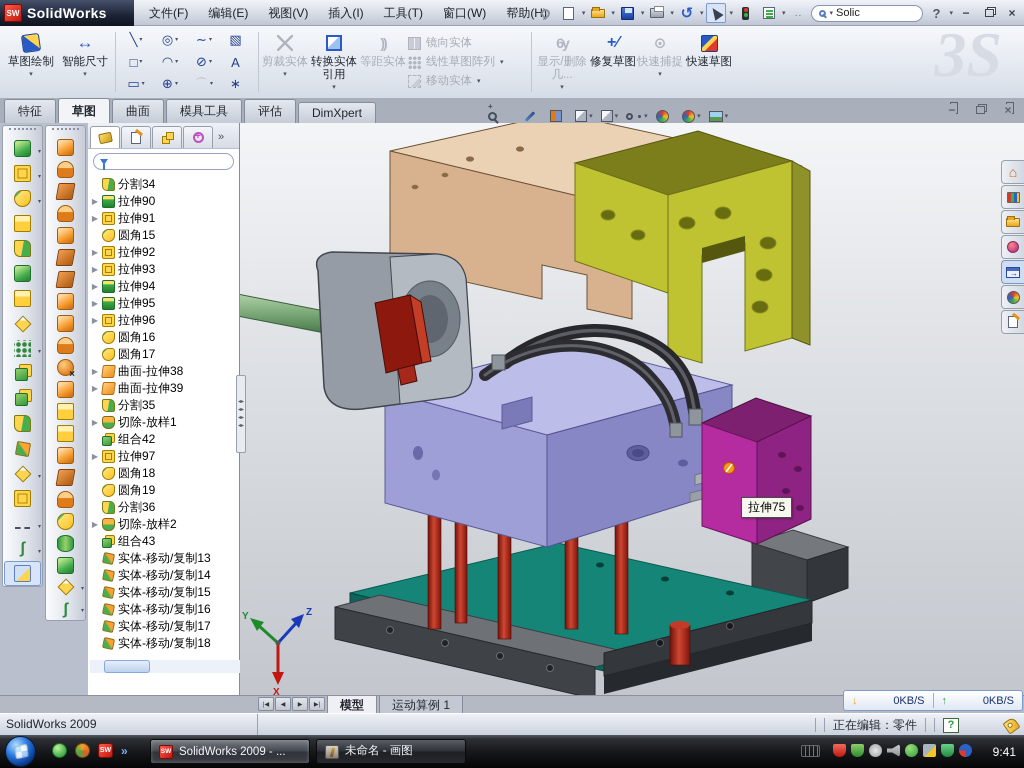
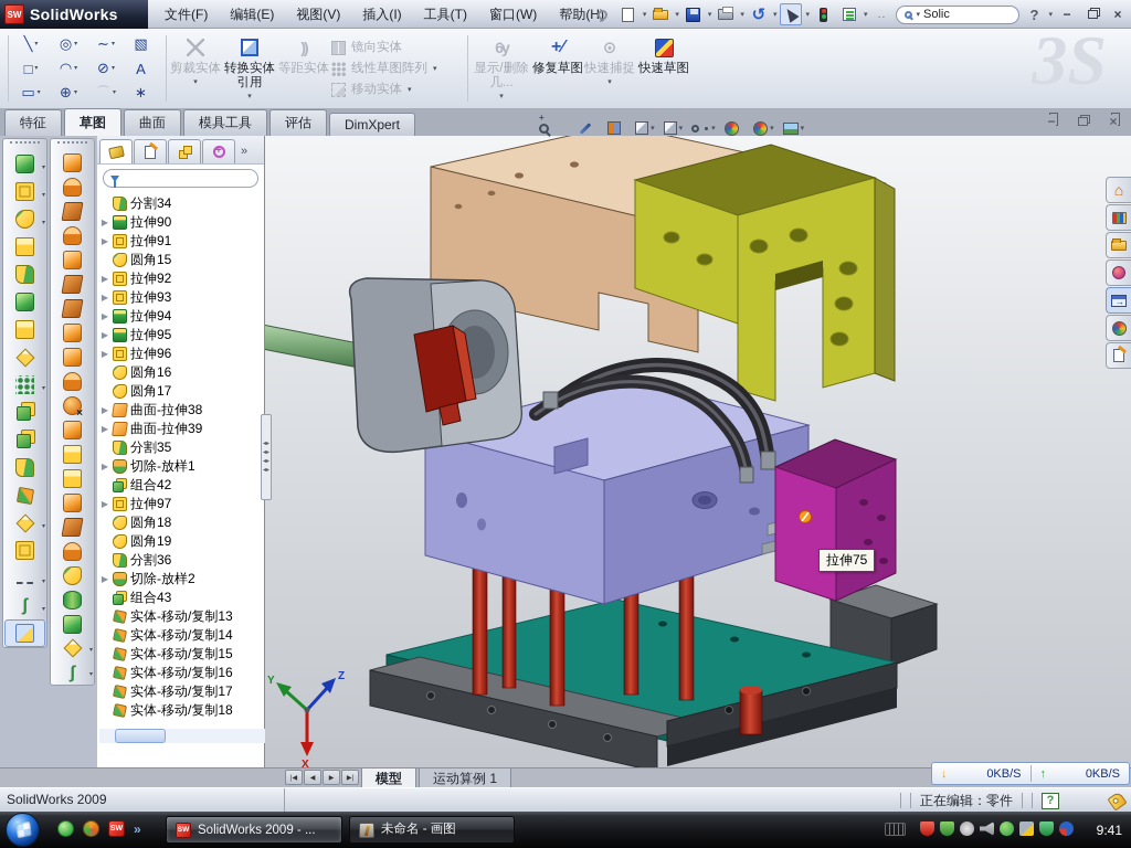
  SW
  SolidWorks
  文件(F)
  编辑(E)
  视图(V)
  插入(I)
  工具(T)
  窗口(W)
  帮助(H)
  ↺
  ..
  Solic
  ?
  −
  ×
- 草图绘制
- ↔
- 智能尺寸
  ╲
  ◎
  ∼
  ▧
  □
  ◠
  ⊘
  A
  ▭
  ⊕
  ⌒
  ∗
  剪裁实体
  转换实体引用
  ))
  等距实体
  镜向实体
  线性草图阵列
  移动实体
  6y
  显示/删除几...
  +∕
  修复草图
  ⊙
  快速捕捉
  快速草图
  3S
  特征
  草图
  曲面
  模具工具
  评估
  DimXpert
  −
  ×
  »
  分割34
  ▶
  拉伸90
  ▶
  拉伸91
  圆角15
  ▶
  拉伸92
  ▶
  拉伸93
  ▶
  拉伸94
  ▶
  拉伸95
  ▶
  拉伸96
  圆角16
  圆角17
  ▶
  曲面-拉伸38
  ▶
  曲面-拉伸39
  分割35
  ▶
  切除-放样1
  组合42
  ▶
  拉伸97
  圆角18
  圆角19
  分割36
  ▶
  切除-放样2
  组合43
  实体-移动/复制13
  实体-移动/复制14
  实体-移动/复制15
  实体-移动/复制16
  实体-移动/复制17
  实体-移动/复制18
  Y
  Z
  X
  ⌂
  拉伸75
  ↓
  0KB/S
  ↑
  0KB/S
  模型
  运动算例 1
  SolidWorks 2009
  正在编辑：零件
  ?
  »
  SolidWorks 2009 - ...
  未命名 - 画图
  9:41
